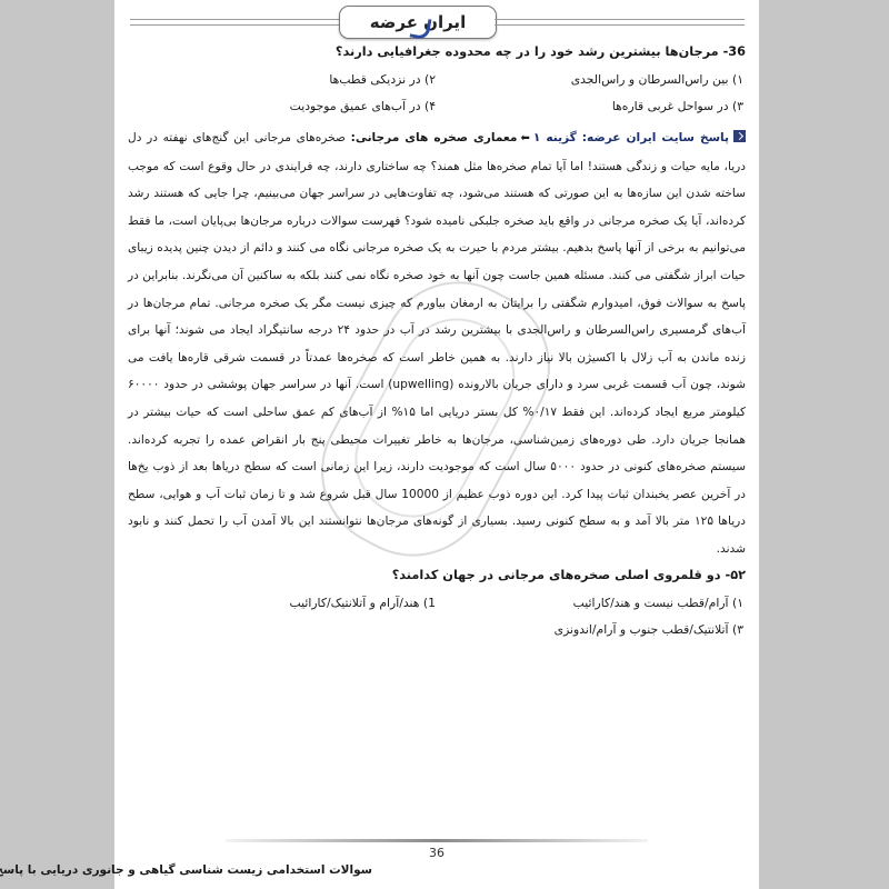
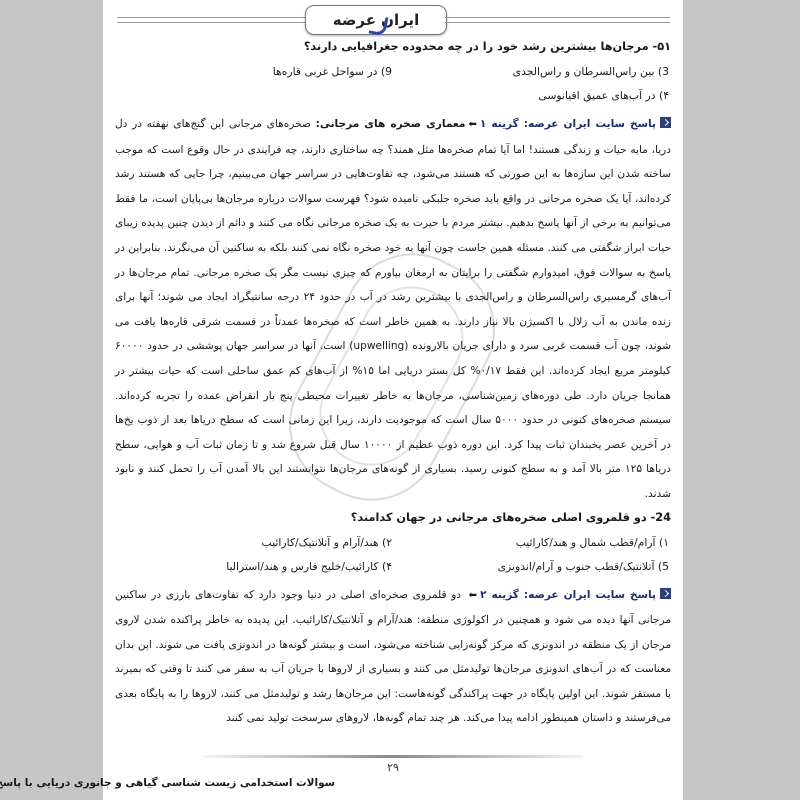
  ایران عرضه
- 36- مرجان‌ها بیشترین رشد خود را در چه محدوده جغرافیایی دارند؟
+ ۵۱- مرجان‌ها بیشترین رشد خود را در چه محدوده جغرافیایی دارند؟
- ۱) بین راس‌السرطان و راس‌الجدی
+ 3) بین راس‌السرطان و راس‌الجدی
- ۲) در نزدیکی قطب‌ها
- ۳) در سواحل غربی قاره‌ها
+ 9) در سواحل غربی قاره‌ها
- ۴) در آب‌های عمیق موجودیت
+ ۴) در آب‌های عمیق اقیانوسی
- پاسخ سایت ایران عرضه: گزینه ۱⬅معماری صخره های مرجانی: صخره‌های مرجانی این گنج‌های نهفته در دل دریا، مایه حیات و زندگی هستند! اما آیا تمام صخره‌ها مثل همند؟ چه ساختاری دارند، چه فرایندی در حال وقوع است که موجب ساخته شدن این سازه‌ها به این صورتی که هستند می‌شود، چه تفاوت‌هایی در سراسر جهان می‌بینیم، چرا جایی که هستند رشد کرده‌اند، آیا یک صخره مرجانی در واقع باید صخره جلبکی نامیده شود؟ فهرست سوالات درباره مرجان‌ها بی‌پایان است، ما فقط می‌توانیم به برخی از آنها پاسخ بدهیم. بیشتر مردم با حیرت به یک صخره مرجانی نگاه می کنند و دائم از دیدن چنین پدیده زیبای حیات ابراز شگفتی می کنند. مسئله همین جاست چون آنها به خود صخره نگاه نمی کنند بلکه به ساکنین آن می‌نگرند. بنابراین در پاسخ به سوالات فوق، امیدوارم شگفتی را برایتان به ارمغان بیاورم که چیزی نیست مگر یک صخره مرجانی. تمام مرجان‌ها در آب‌های گرمسیری راس‌السرطان و راس‌الجدی با بیشترین رشد در آب در حدود ۲۴ درجه سانتیگراد ایجاد می شوند؛ آنها برای زنده ماندن به آب زلال با اکسیژن بالا نیاز دارند. به همین خاطر است که صخره‌ها عمدتاً در قسمت شرقی قاره‌ها یافت می شوند، چون آب قسمت غربی سرد و دارای جریان بالارونده (upwelling) است. آنها در سراسر جهان پوششی در حدود ۶۰۰۰۰ کیلومتر مربع ایجاد کرده‌اند. این فقط ۰/۱۷% کل بستر دریایی اما ۱۵% از آب‌های کم عمق ساحلی است که حیات بیشتر در همانجا جریان دارد. طی دوره‌های زمین‌شناسی، مرجان‌ها به خاطر تغییرات محیطی پنج بار انقراض عمده را تجربه کرده‌اند. سیستم صخره‌های کنونی در حدود ۵۰۰۰ سال است که موجودیت دارند، زیرا این زمانی است که سطح دریاها بعد از ذوب یخ‌ها در آخرین عصر یخبندان ثبات پیدا کرد. این دوره ذوب عظیم از 10000 سال قبل شروع شد و تا زمان ثبات آب و هوایی، سطح دریاها ۱۲۵ متر بالا آمد و به سطح کنونی رسید. بسیاری از گونه‌های مرجان‌ها نتوانستند این بالا آمدن آب را تحمل کنند و نابود شدند.
+ پاسخ سایت ایران عرضه: گزینه ۱⬅معماری صخره های مرجانی: صخره‌های مرجانی این گنج‌های نهفته در دل دریا، مایه حیات و زندگی هستند! اما آیا تمام صخره‌ها مثل همند؟ چه ساختاری دارند، چه فرایندی در حال وقوع است که موجب ساخته شدن این سازه‌ها به این صورتی که هستند می‌شود، چه تفاوت‌هایی در سراسر جهان می‌بینیم، چرا جایی که هستند رشد کرده‌اند، آیا یک صخره مرجانی در واقع باید صخره جلبکی نامیده شود؟ فهرست سوالات درباره مرجان‌ها بی‌پایان است، ما فقط می‌توانیم به برخی از آنها پاسخ بدهیم. بیشتر مردم با حیرت به یک صخره مرجانی نگاه می کنند و دائم از دیدن چنین پدیده زیبای حیات ابراز شگفتی می کنند. مسئله همین جاست چون آنها به خود صخره نگاه نمی کنند بلکه به ساکنین آن می‌نگرند. بنابراین در پاسخ به سوالات فوق، امیدوارم شگفتی را برایتان به ارمغان بیاورم که چیزی نیست مگر یک صخره مرجانی. تمام مرجان‌ها در آب‌های گرمسیری راس‌السرطان و راس‌الجدی با بیشترین رشد در آب در حدود ۲۴ درجه سانتیگراد ایجاد می شوند؛ آنها برای زنده ماندن به آب زلال با اکسیژن بالا نیاز دارند. به همین خاطر است که صخره‌ها عمدتاً در قسمت شرقی قاره‌ها یافت می شوند، چون آب قسمت غربی سرد و دارای جریان بالارونده (upwelling) است. آنها در سراسر جهان پوششی در حدود ۶۰۰۰۰ کیلومتر مربع ایجاد کرده‌اند. این فقط ۰/۱۷% کل بستر دریایی اما ۱۵% از آب‌های کم عمق ساحلی است که حیات بیشتر در همانجا جریان دارد. طی دوره‌های زمین‌شناسی، مرجان‌ها به خاطر تغییرات محیطی پنج بار انقراض عمده را تجربه کرده‌اند. سیستم صخره‌های کنونی در حدود ۵۰۰۰ سال است که موجودیت دارند، زیرا این زمانی است که سطح دریاها بعد از ذوب یخ‌ها در آخرین عصر یخبندان ثبات پیدا کرد. این دوره ذوب عظیم از ۱۰۰۰۰ سال قبل شروع شد و تا زمان ثبات آب و هوایی، سطح دریاها ۱۲۵ متر بالا آمد و به سطح کنونی رسید. بسیاری از گونه‌های مرجان‌ها نتوانستند این بالا آمدن آب را تحمل کنند و نابود شدند.
- ۵۲- دو قلمروی اصلی صخره‌های مرجانی در جهان کدامند؟
+ 24- دو قلمروی اصلی صخره‌های مرجانی در جهان کدامند؟
- ۱) آرام/قطب نیست و هند/کارائیب
+ ۱) آرام/قطب شمال و هند/کارائیب
- 1) هند/آرام و آتلانتیک/کارائیب
+ ۲) هند/آرام و آتلانتیک/کارائیب
- ۳) آتلانتیک/قطب جنوب و آرام/اندونزی
+ 5) آتلانتیک/قطب جنوب و آرام/اندونزی
+ ۴) کارائیب/خلیج فارس و هند/استرالیا
+ پاسخ سایت ایران عرضه: گزینه ۲⬅ دو قلمروی صخره‌ای اصلی در دنیا وجود دارد که تفاوت‌های بارزی در ساکنین مرجانی آنها دیده می شود و همچنین در اکولوژی منطقه: هند/آرام و آتلانتیک/کارائیب. این پدیده به خاطر پراکنده شدن لاروی مرجان از یک منطقه در اندونزی که مرکز گونه‌زایی شناخته می‌شود، است و بیشتر گونه‌ها در اندونزی یافت می شوند. این بدان معناست که در آب‌های اندونزی مرجان‌ها تولیدمثل می کنند و بسیاری از لاروها با جریان آب به سفر می کنند تا وقتی که بمیرند یا مستقر شوند. این اولین پایگاه در جهت پراکندگی گونه‌هاست: این مرجان‌ها رشد و تولیدمثل می کنند، لاروها را به پایگاه بعدی می‌فرستند و داستان همینطور ادامه پیدا می‌کند. هر چند تمام گونه‌ها، لاروهای سرسخت تولید نمی کنند
- 36
+ ۲۹
  سوالات استخدامی زیست شناسی گیاهی و جانوری دریایی با پاس
